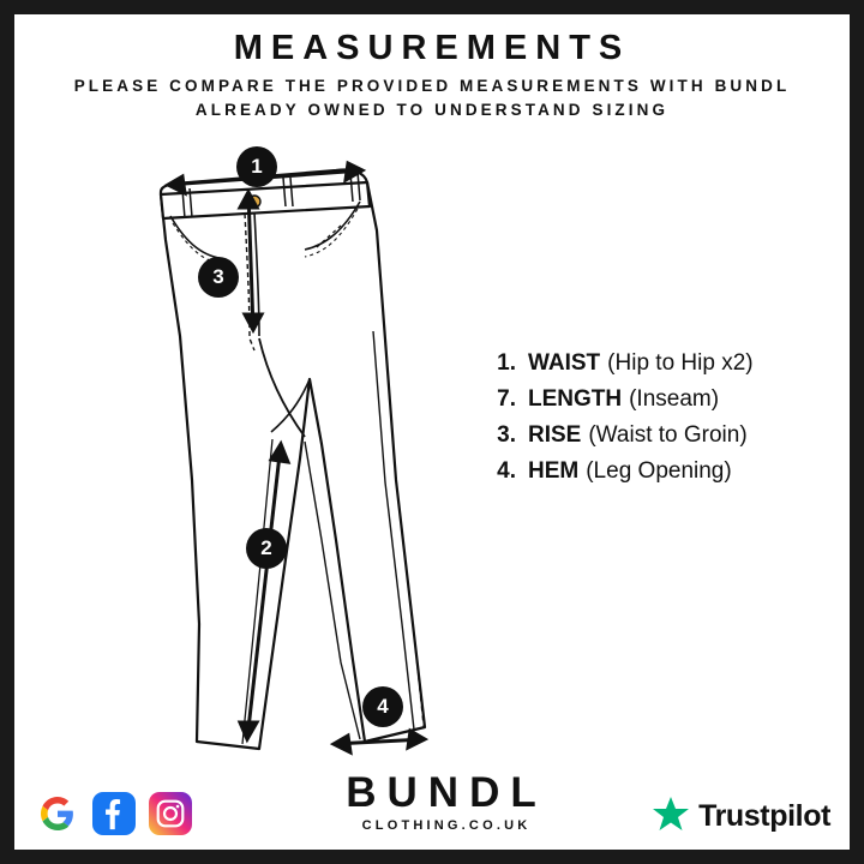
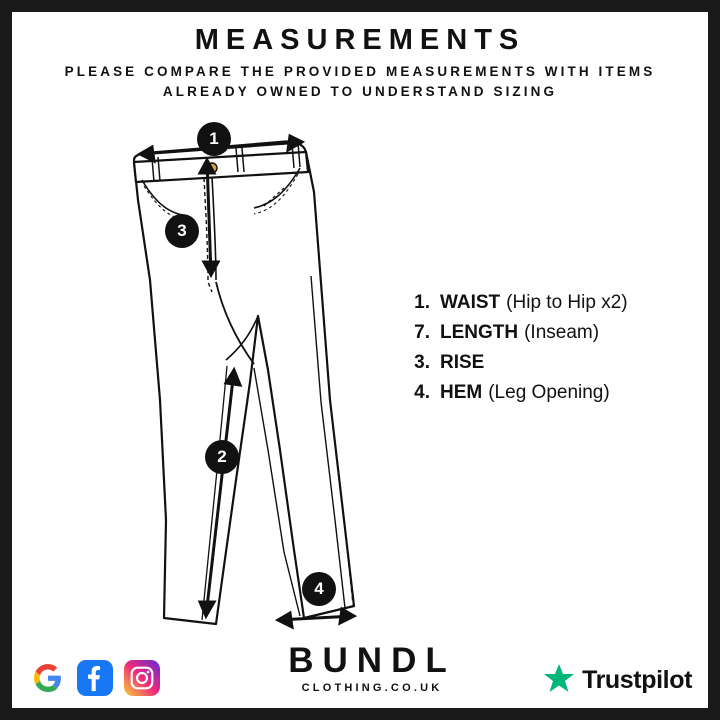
  MEASUREMENTS
- PLEASE COMPARE THE PROVIDED MEASUREMENTS WITH BUNDL ALREADY OWNED TO UNDERSTAND SIZING
+ PLEASE COMPARE THE PROVIDED MEASUREMENTS WITH ITEMS ALREADY OWNED TO UNDERSTAND SIZING
  1
  3
  2
  4
  1.
  WAIST
  (Hip to Hip x2)
  7.
  LENGTH
  (Inseam)
  3.
  RISE
- (Waist to Groin)
  4.
  HEM
  (Leg Opening)
  BUNDL
  CLOTHING.CO.UK
  Trustpilot
